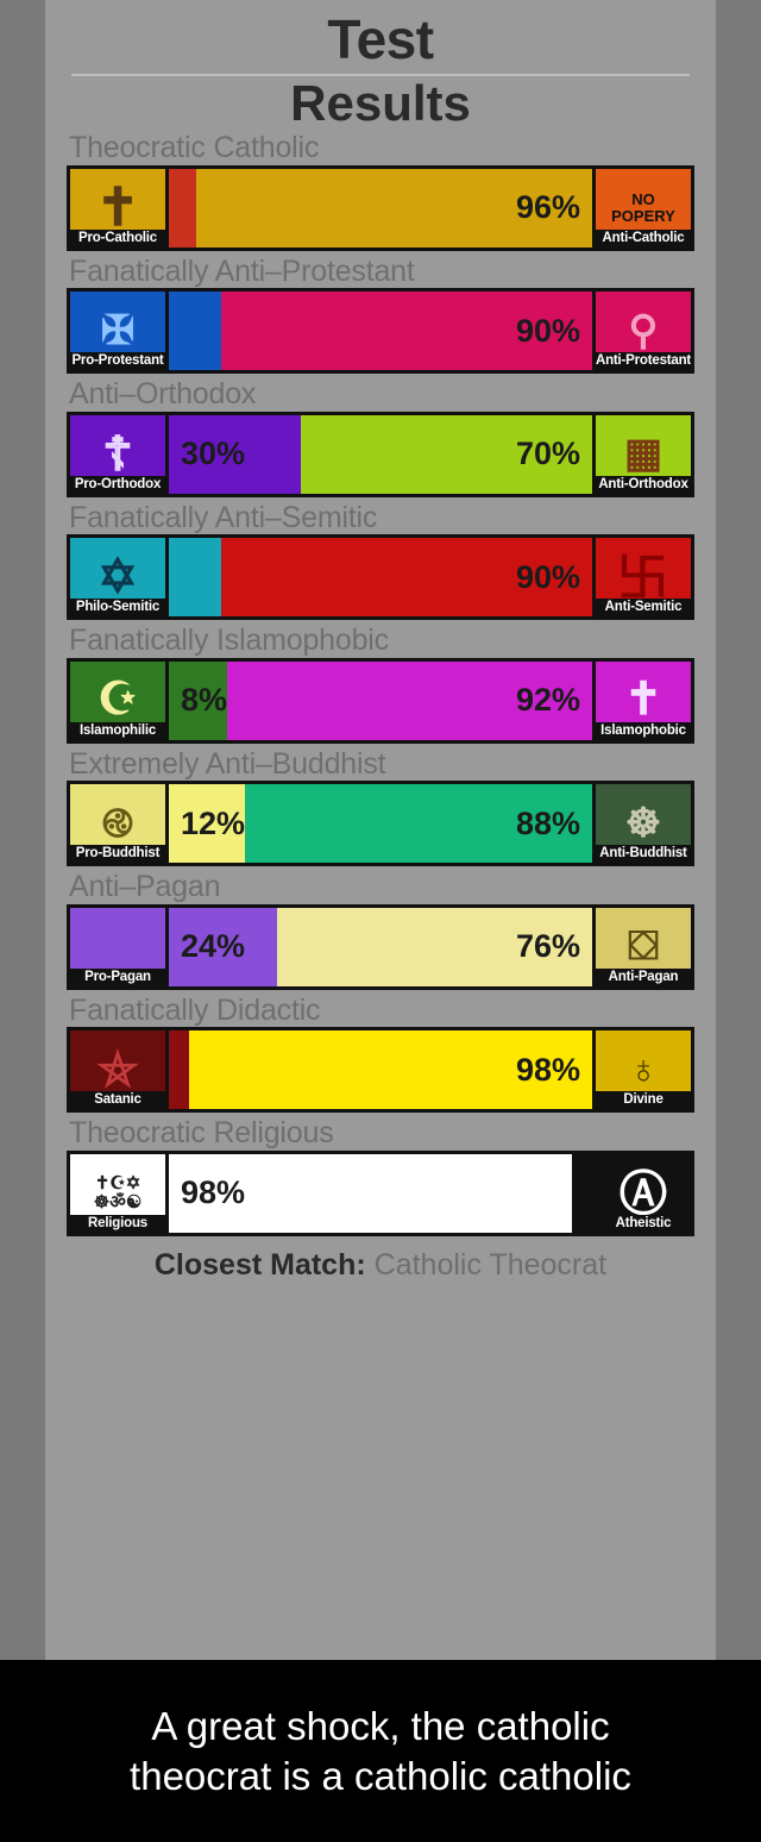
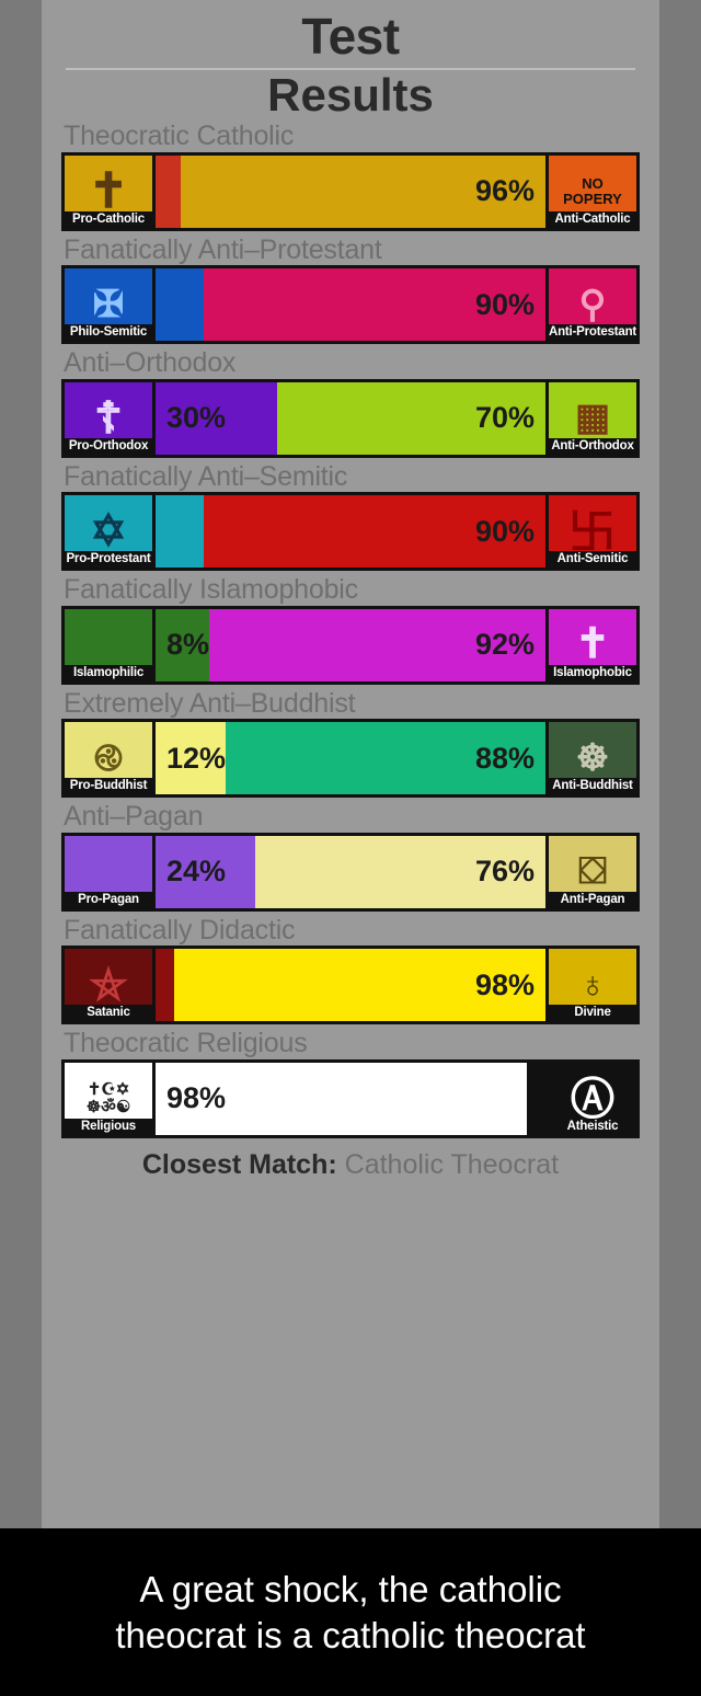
  Test
  Results
  Theocratic Catholic
  ✝
  Pro-Catholic
  96%
  NO
  POPERY
  Anti-Catholic
  Fanatically Anti–Protestant
  ✠
- Pro-Protestant
+ Philo-Semitic
  90%
  ⚲
  Anti-Protestant
  Anti–Orthodox
  ☦
  Pro-Orthodox
  30%
  70%
  ▦
  Anti-Orthodox
  Fanatically Anti–Semitic
  ✡
- Philo-Semitic
+ Pro-Protestant
  90%
  卐
  Anti-Semitic
  Fanatically Islamophobic
- ☪
  Islamophilic
  8%
  92%
  ✝
  Islamophobic
  Extremely Anti–Buddhist
  ࿋
  Pro-Buddhist
  12%
  88%
  ☸
  Anti-Buddhist
  Anti–Pagan
  Pro-Pagan
  24%
  76%
  ⛋
  Anti-Pagan
  Fanatically Didactic
  ⛤
  Satanic
  98%
  ♁
  Divine
  Theocratic Religious
  ✝☪✡
  ☸ॐ☯
  Religious
  98%
  Ⓐ
  Atheistic
  Closest Match: Catholic Theocrat
  A great shock, the catholic
- theocrat is a catholic catholic
+ theocrat is a catholic theocrat
